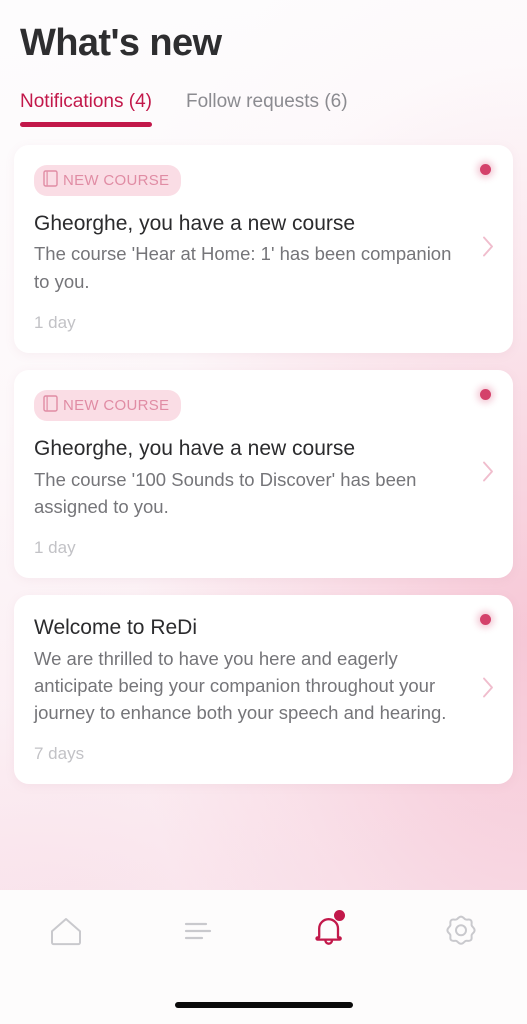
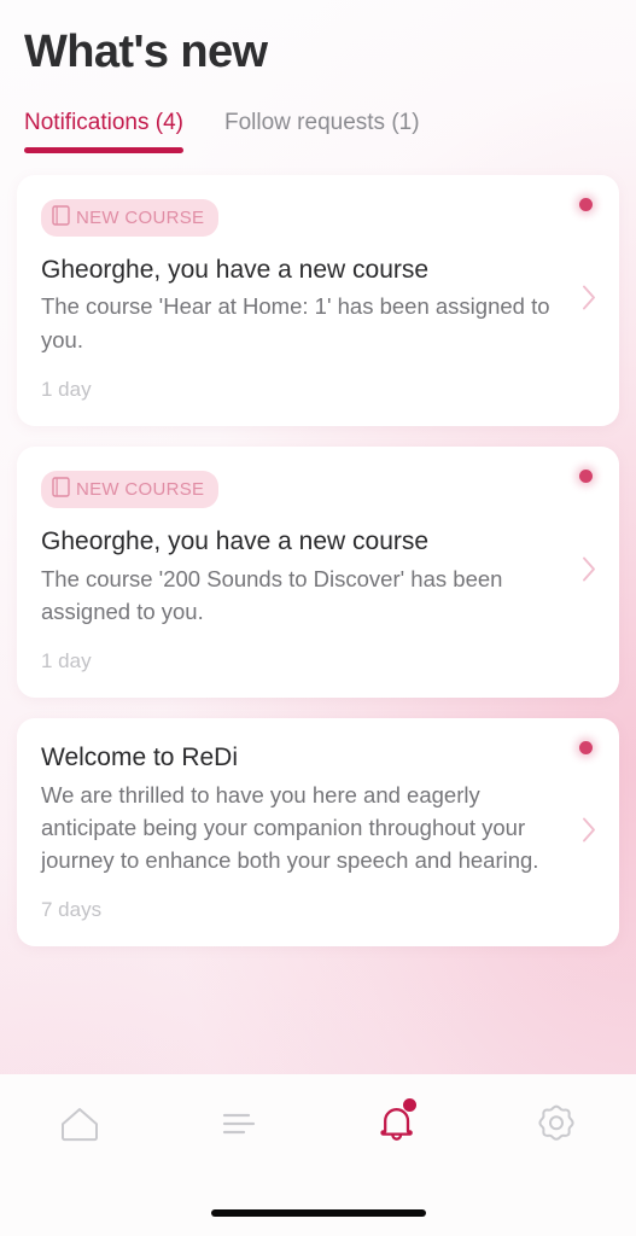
  What's new
  Notifications (4)
- Follow requests (6)
+ Follow requests (1)
  NEW COURSE
  Gheorghe, you have a new course
- The course 'Hear at Home: 1' has been companion to you.
+ The course 'Hear at Home: 1' has been assigned to you.
  1 day
  NEW COURSE
  Gheorghe, you have a new course
- The course '100 Sounds to Discover' has been assigned to you.
+ The course '200 Sounds to Discover' has been assigned to you.
  1 day
  Welcome to ReDi
  We are thrilled to have you here and eagerly anticipate being your companion throughout your journey to enhance both your speech and hearing.
  7 days
